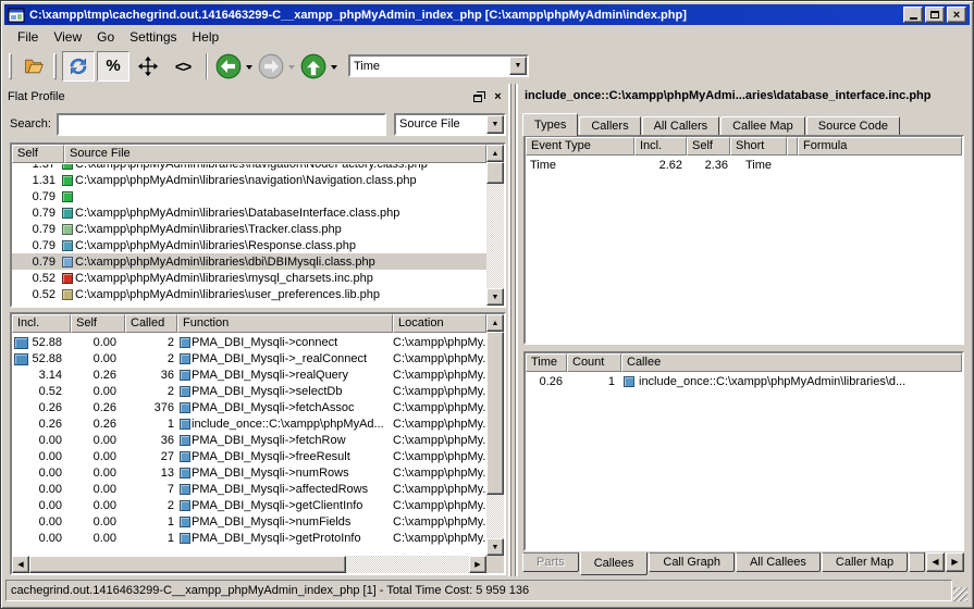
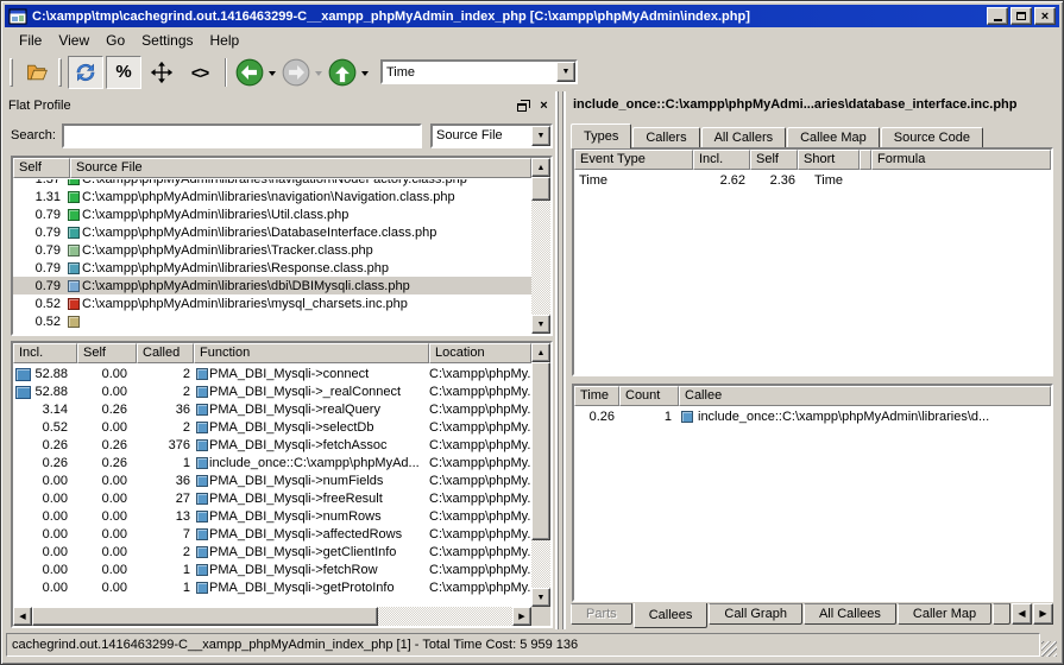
  C:\xampp\tmp\cachegrind.out.1416463299-C__xampp_phpMyAdmin_index_php [C:\xampp\phpMyAdmin\index.php]
  ×
  File
  View
  Go
  Settings
  Help
  %
  <>
  Time
  Flat Profile
  ×
  Search:
  Source File
  Self
  Source File
  1.37
  C:\xampp\phpMyAdmin\libraries\navigation\NodeFactory.class.php
  1.31
  C:\xampp\phpMyAdmin\libraries\navigation\Navigation.class.php
  0.79
+ C:\xampp\phpMyAdmin\libraries\Util.class.php
  0.79
  C:\xampp\phpMyAdmin\libraries\DatabaseInterface.class.php
  0.79
  C:\xampp\phpMyAdmin\libraries\Tracker.class.php
  0.79
  C:\xampp\phpMyAdmin\libraries\Response.class.php
  0.79
  C:\xampp\phpMyAdmin\libraries\dbi\DBIMysqli.class.php
  0.52
  C:\xampp\phpMyAdmin\libraries\mysql_charsets.inc.php
  0.52
- C:\xampp\phpMyAdmin\libraries\user_preferences.lib.php
  Incl.
  Self
  Called
  Function
  Location
  52.88
  0.00
  2
  PMA_DBI_Mysqli->connect
  C:\xampp\phpMy.
  52.88
  0.00
  2
  PMA_DBI_Mysqli->_realConnect
  C:\xampp\phpMy.
  3.14
  0.26
  36
  PMA_DBI_Mysqli->realQuery
  C:\xampp\phpMy.
  0.52
  0.00
  2
  PMA_DBI_Mysqli->selectDb
  C:\xampp\phpMy.
  0.26
  0.26
  376
  PMA_DBI_Mysqli->fetchAssoc
  C:\xampp\phpMy.
  0.26
  0.26
  1
  include_once::C:\xampp\phpMyAd...
  C:\xampp\phpMy.
  0.00
  0.00
  36
- PMA_DBI_Mysqli->fetchRow
+ PMA_DBI_Mysqli->numFields
  C:\xampp\phpMy.
  0.00
  0.00
  27
  PMA_DBI_Mysqli->freeResult
  C:\xampp\phpMy.
  0.00
  0.00
  13
  PMA_DBI_Mysqli->numRows
  C:\xampp\phpMy.
  0.00
  0.00
  7
  PMA_DBI_Mysqli->affectedRows
  C:\xampp\phpMy.
  0.00
  0.00
  2
  PMA_DBI_Mysqli->getClientInfo
  C:\xampp\phpMy.
  0.00
  0.00
  1
- PMA_DBI_Mysqli->numFields
+ PMA_DBI_Mysqli->fetchRow
  C:\xampp\phpMy.
  0.00
  0.00
  1
  PMA_DBI_Mysqli->getProtoInfo
  C:\xampp\phpMy.
  include_once::C:\xampp\phpMyAdmi...aries\database_interface.inc.php
  Types
  Callers
  All Callers
  Callee Map
  Source Code
  Event Type
  Incl.
  Self
  Short
  Formula
  Time
  2.62
  2.36
  Time
  Time
  Count
  Callee
  0.26
  1
  include_once::C:\xampp\phpMyAdmin\libraries\d...
  Parts
  Callees
  Call Graph
  All Callees
  Caller Map
  ◀
  ▶
  cachegrind.out.1416463299-C__xampp_phpMyAdmin_index_php [1] - Total Time Cost: 5 959 136
